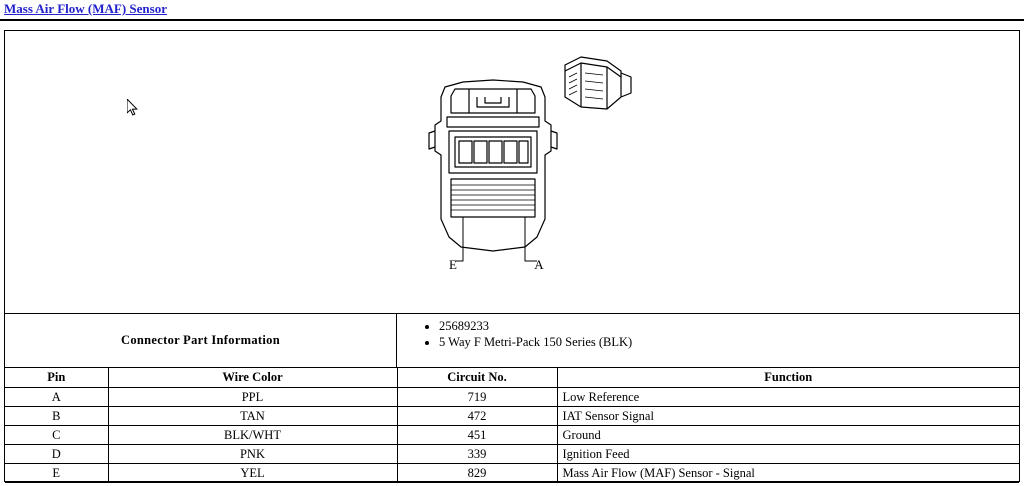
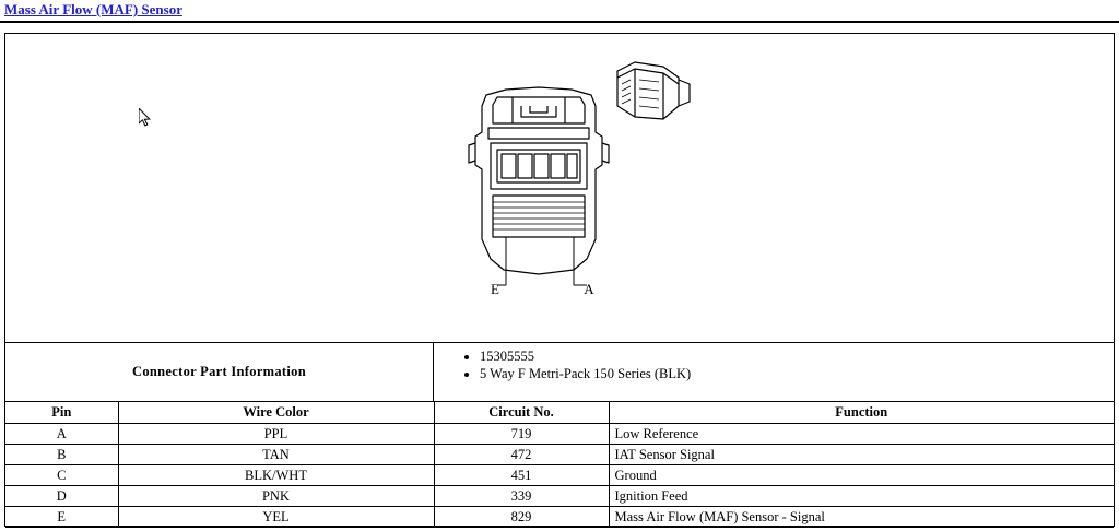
  Mass Air Flow (MAF) Sensor
  E
  A
  Connector Part Information
- 25689233
+ 15305555
  5 Way F Metri-Pack 150 Series (BLK)
  Pin	Wire Color	Circuit No.	Function
  A	PPL	719	Low Reference
  B	TAN	472	IAT Sensor Signal
  C	BLK/WHT	451	Ground
  D	PNK	339	Ignition Feed
  E	YEL	829	Mass Air Flow (MAF) Sensor - Signal
